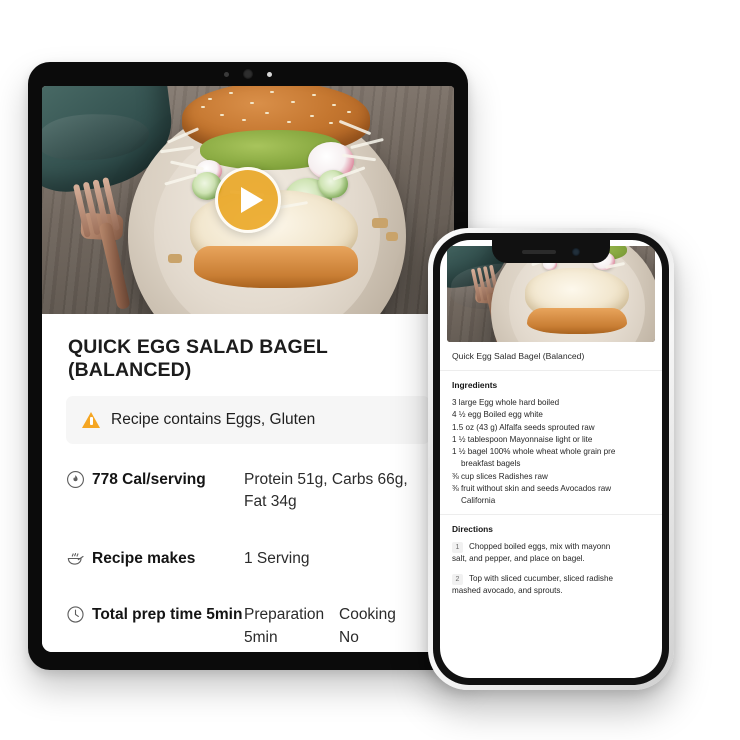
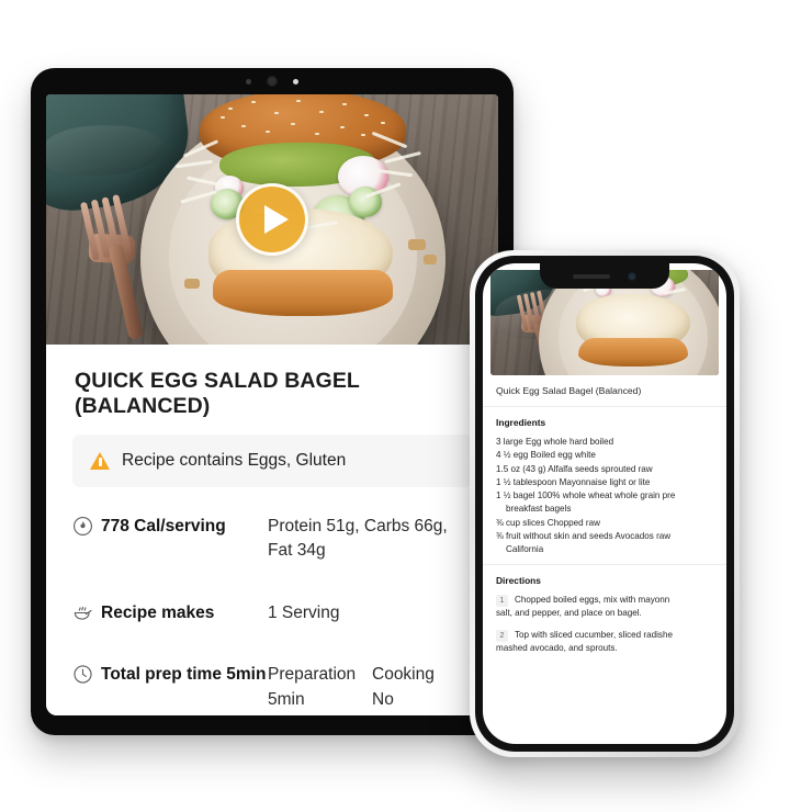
  QUICK EGG SALAD BAGEL (BALANCED)
  Recipe contains Eggs, Gluten
  778 Cal/serving
  Protein 51g, Carbs 66g, Fat 34g
  Recipe makes
  1 Serving
  Total prep time 5min
  Preparation
  5min
  Cooking
  No
  Quick Egg Salad Bagel (Balanced)
  Ingredients
  3 large Egg whole hard boiled
  4 ½ egg Boiled egg white
  1.5 oz (43 g) Alfalfa seeds sprouted raw
  1 ½ tablespoon Mayonnaise light or lite
  1 ½ bagel 100% whole wheat whole grain pre
  breakfast bagels
- ⅜ cup slices Radishes raw
+ ⅜ cup slices Chopped raw
  ⅜ fruit without skin and seeds Avocados raw
  California
  Directions
  Chopped boiled eggs, mix with mayonn
  salt, and pepper, and place on bagel.
  Top with sliced cucumber, sliced radishe
  mashed avocado, and sprouts.
